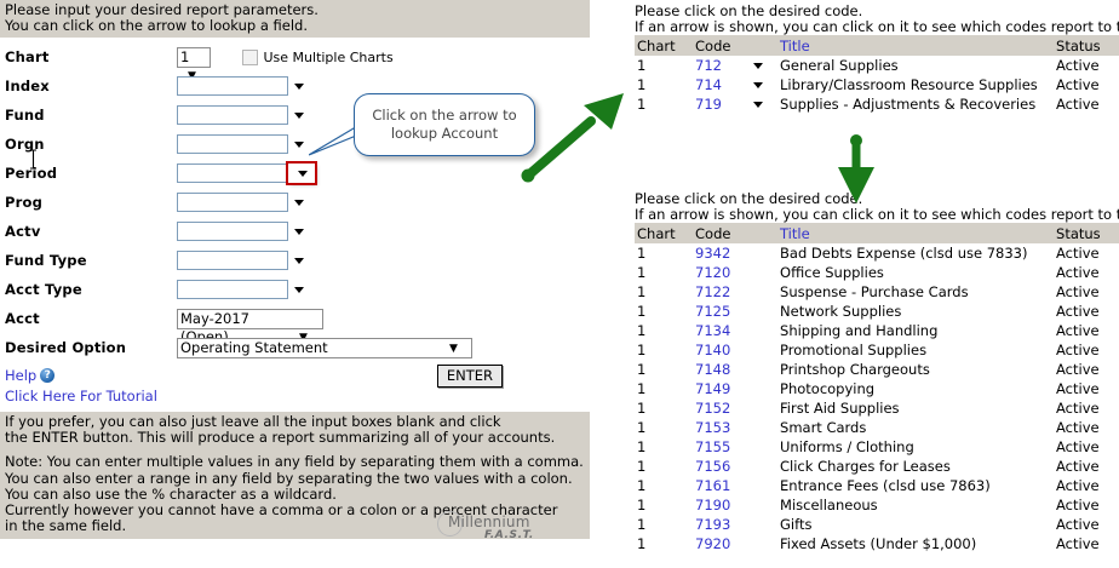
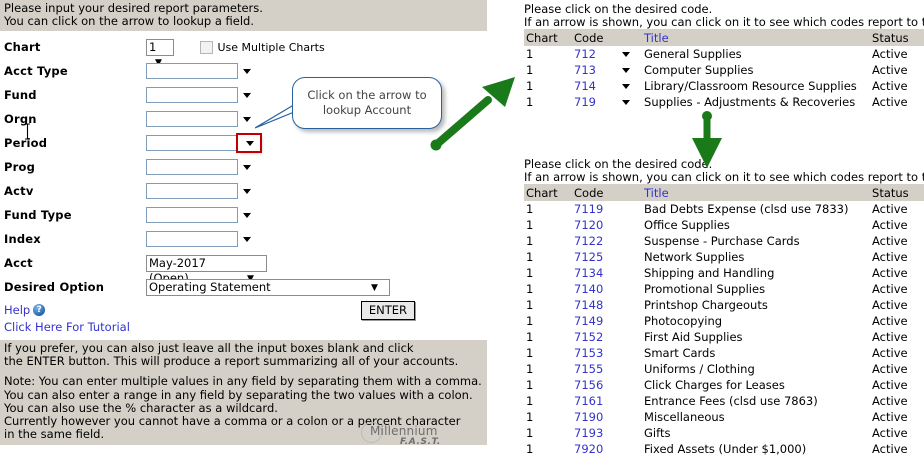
  Please input your desired report parameters.
  You can click on the arrow to lookup a field.
  Chart	1 Use Multiple Charts
- Index
+ Acct Type
  Fund
  Orgn
  Period
  Prog
  Actv
  Fund Type
- Acct Type
+ Index
  Acct	May-2017 (Open)
  Desired Option	Operating Statement ▼
  Help ?
  ENTER
  Click Here For Tutorial
  If you prefer, you can also just leave all the input boxes blank and click
  the ENTER button. This will produce a report summarizing all of your accounts.
  Note: You can enter multiple values in any field by separating them with a comma.
  You can also enter a range in any field by separating the two values with a colon.
  You can also use the % character as a wildcard.
  Currently however you cannot have a comma or a colon or a percent character
  in the same field.
  Millennium
  F.A.S.T.
  Click on the arrow to
  lookup Account
  Please click on the desired code.
  If an arrow is shown, you can click on it to see which codes report to
  Chart	Code	Title	Status
  1	712		General Supplies	Active
+ 1	713		Computer Supplies	Active
  1	714		Library/Classroom Resource Supplies	Active
  1	719		Supplies - Adjustments & Recoveries	Active
  Please click on the desired cod.
  If an arrow is shown, you can click on it to see which codes report to
  Chart	Code	Title	Status
- 1	9342		Bad Debts Expense (clsd use 7833)	Active
+ 1	7119		Bad Debts Expense (clsd use 7833)	Active
  1	7120		Office Supplies	Active
  1	7122		Suspense - Purchase Cards	Active
  1	7125		Network Supplies	Active
  1	7134		Shipping and Handling	Active
  1	7140		Promotional Supplies	Active
  1	7148		Printshop Chargeouts	Active
  1	7149		Photocopying	Active
  1	7152		First Aid Supplies	Active
  1	7153		Smart Cards	Active
  1	7155		Uniforms / Clothing	Active
  1	7156		Click Charges for Leases	Active
  1	7161		Entrance Fees (clsd use 7863)	Active
  1	7190		Miscellaneous	Active
  1	7193		Gifts	Active
  1	7920		Fixed Assets (Under $1,000)	Active
